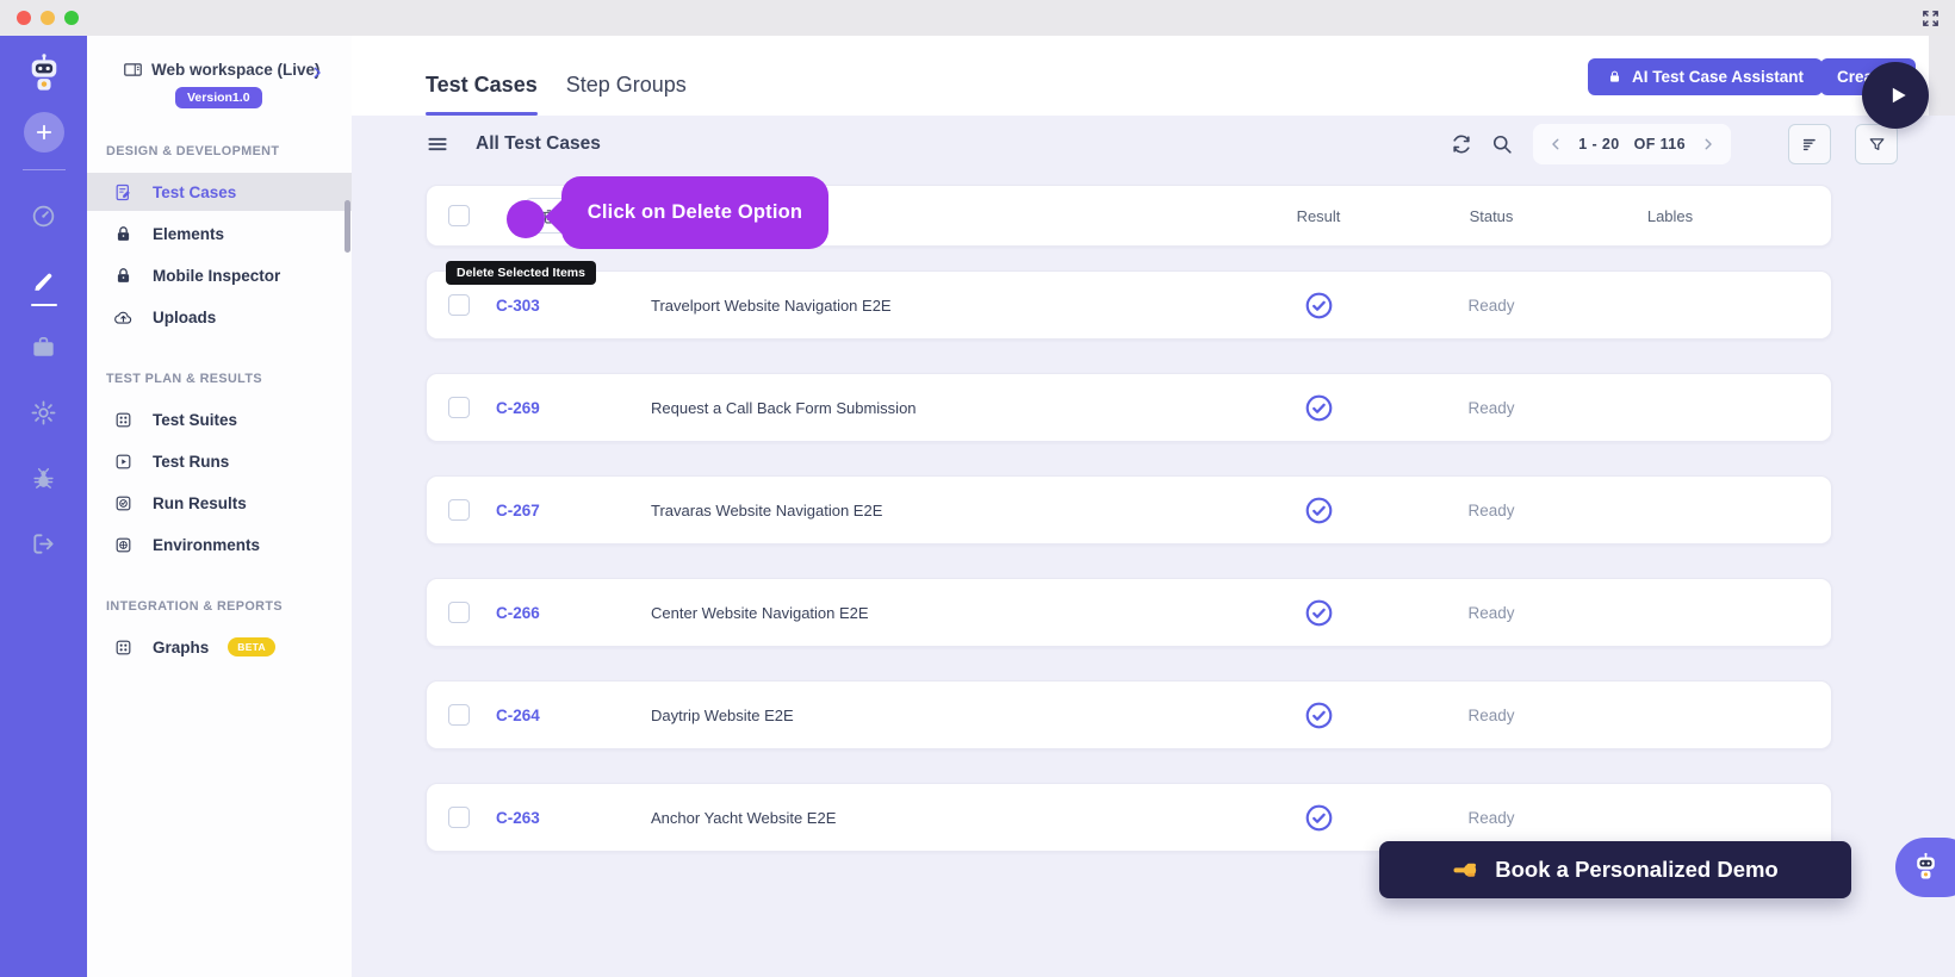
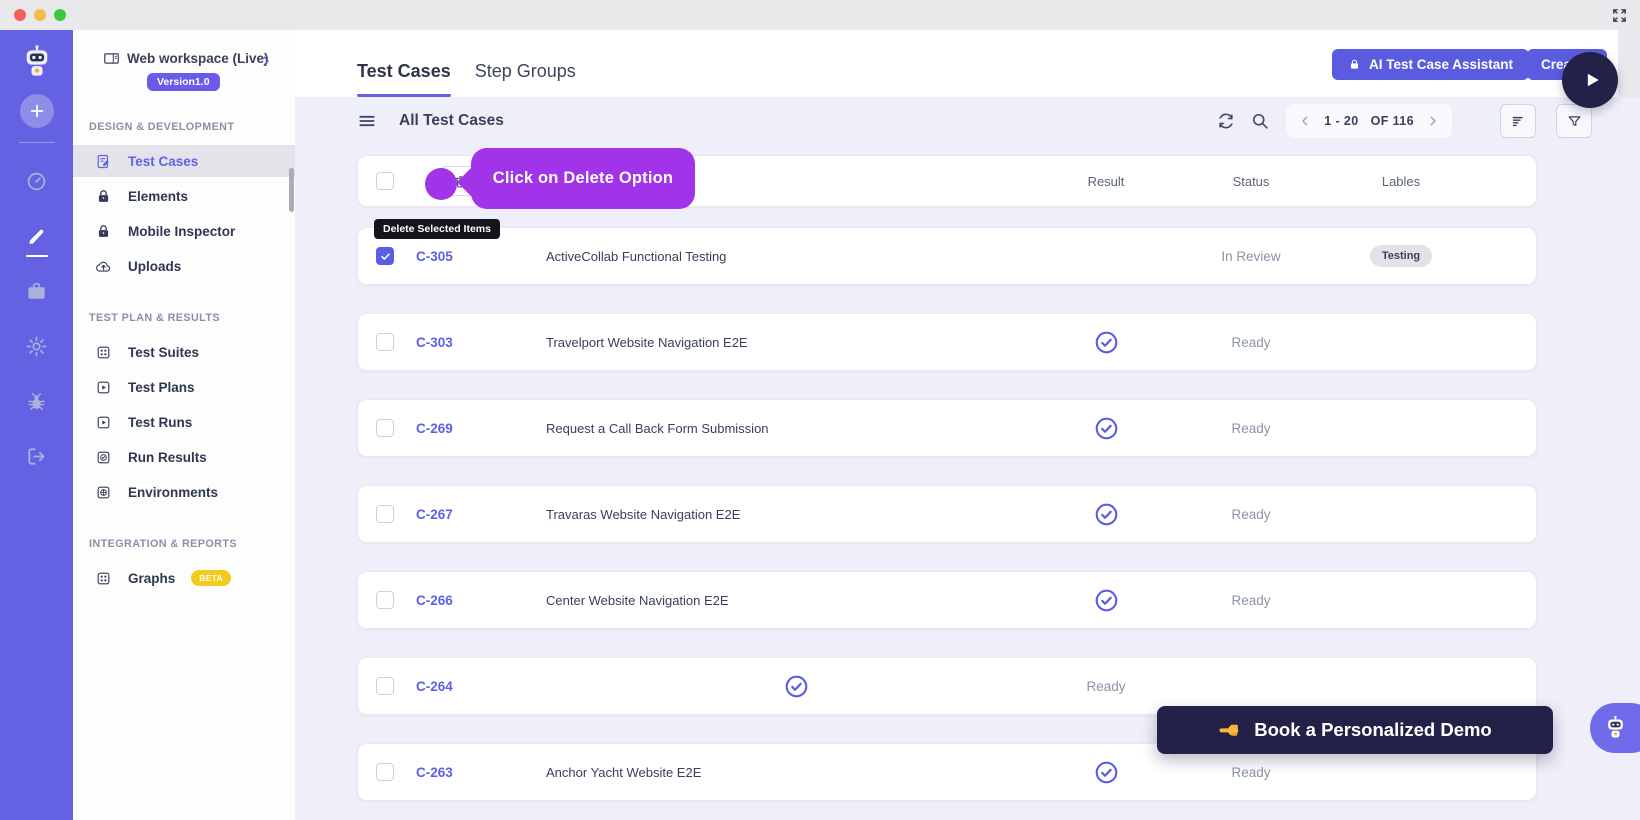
  Web workspace (Live
  Version1.0
  DESIGN & DEVELOPMENT
  Test Cases
  Elements
  Mobile Inspector
  Uploads
  TEST PLAN & RESULTS
  Test Suites
+ Test Plans
  Test Runs
  Run Results
  Environments
  INTEGRATION & REPORTS
  Graphs
  BETA
  Test Cases
  Step Groups
  AI Test Case Assistant
  All Test Cases
  1 - 20
  OF 116
  Result
  Status
  Lables
  Click on Delete Option
  Delete Selected Items
+ C-305
+ ActiveCollab Functional Testing
+ In Review
+ Testing
  C-303
  Travelport Website Navigation E2E
  Ready
  C-269
  Request a Call Back Form Submission
  Ready
  C-267
  Travaras Website Navigation E2E
  Ready
  C-266
  Center Website Navigation E2E
  Ready
  C-264
- Daytrip Website E2E
  Ready
  C-263
  Anchor Yacht Website E2E
  Ready
  Book a Personalized Demo
